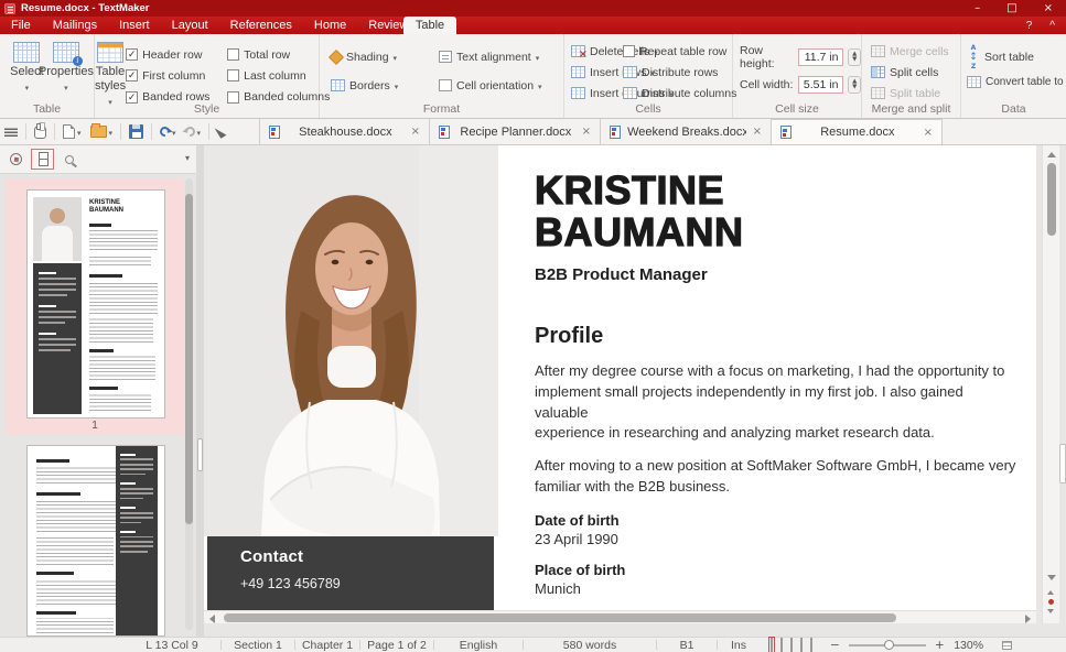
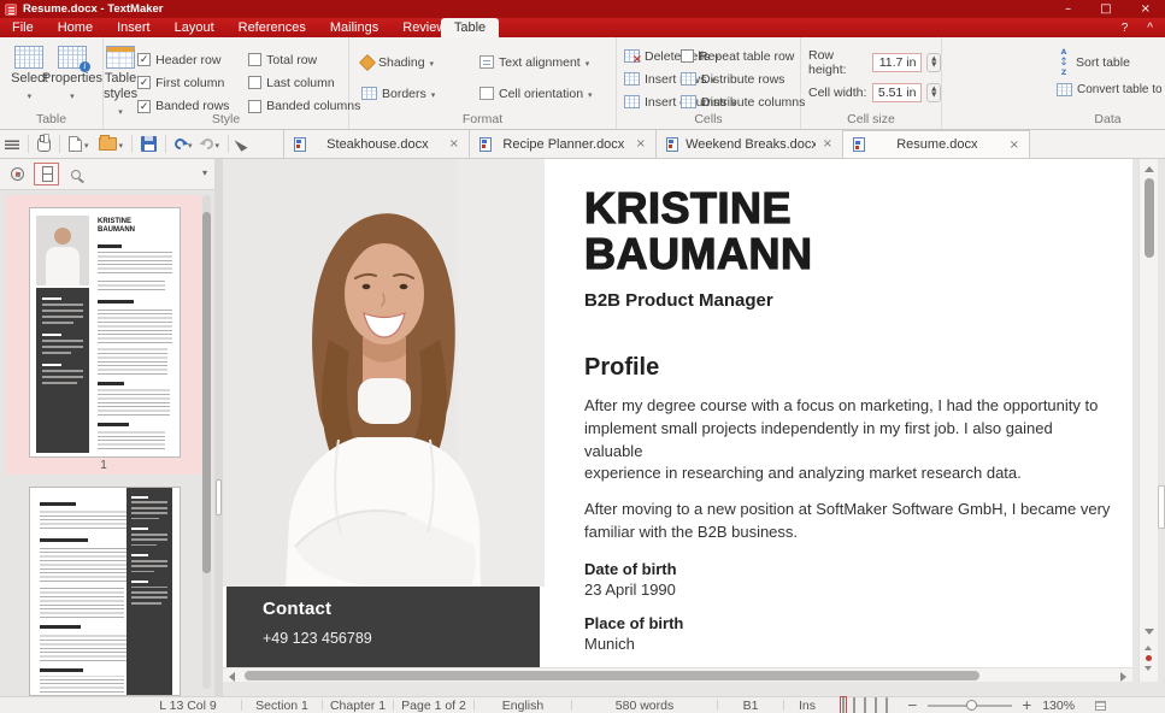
  Resume.docx - TextMaker
  –
  □
  ×
  File
- Mailings
+ Home
  Insert
  Layout
  References
- Home
+ Mailings
  Revie
  Table
  ?
  ^
  Select
  Properties
  Table
  Table styles
  ✓
  Header row
  Total row
  ✓
  First column
  Last column
  ✓
  Banded rows
  Banded columns
  Style
  Shading
  Text alignment
  Borders
  Cell orientation
  Format
  Deleteells
  Inserts
  Insertumns
  Cells
  Repeat table row
  Distribute rows
  Distribute columns
  Row height:
  11.7 in
  Cell width:
  5.51 in
  Cell size
- Merge cells
- Split cells
- Split table
- Merge and split
  ↕
  Sort table
  Convert table to
  Data
  Steakhouse.docx
  ×
  Recipe Planner.docx
  ×
  Weekend Breaks.docx
  ×
  Resume.docx
  ×
  ▾
  1
  Contact
  +49 123 456789
  KRISTINE
  BAUMANN
  B2B Product Manager
  Profile
  After my degree course with a focus on marketing, I had the opportunity to
  implement small projects independently in my first job. I also gained valuable
  experience in researching and analyzing market research data.
  After moving to a new position at SoftMaker Software GmbH, I became very
  familiar with the B2B business.
  Date of birth
  23 April 1990
  Place of birth
  Munich
  L 13 Col 9
  Section 1
  Chapter 1
  Page 1 of 2
  English
  580 words
  B1
  Ins
  −
  +
  130%
